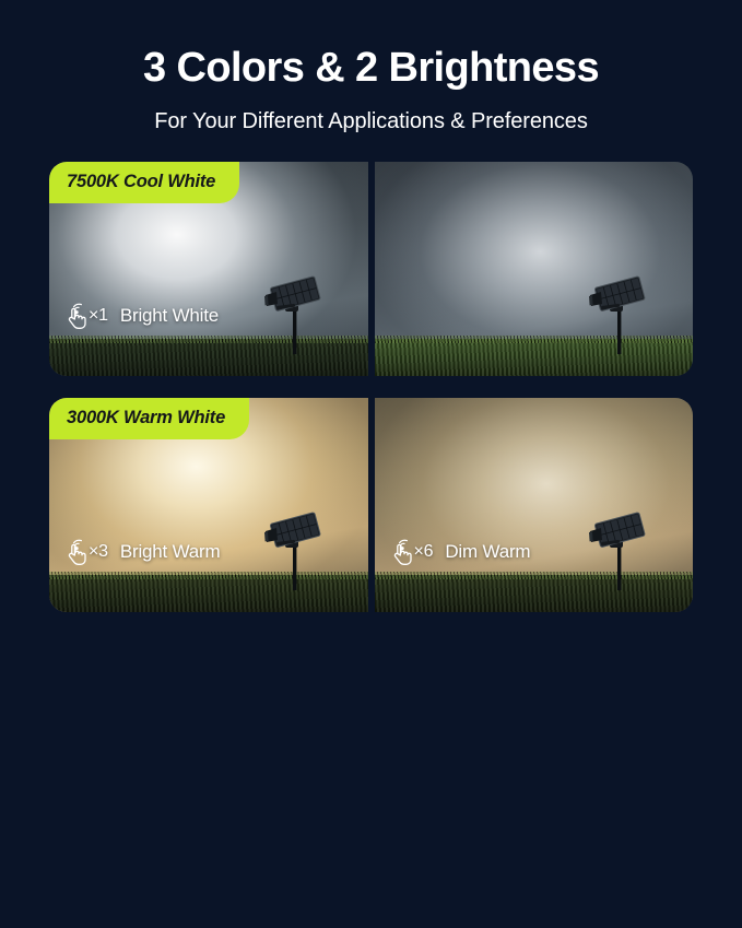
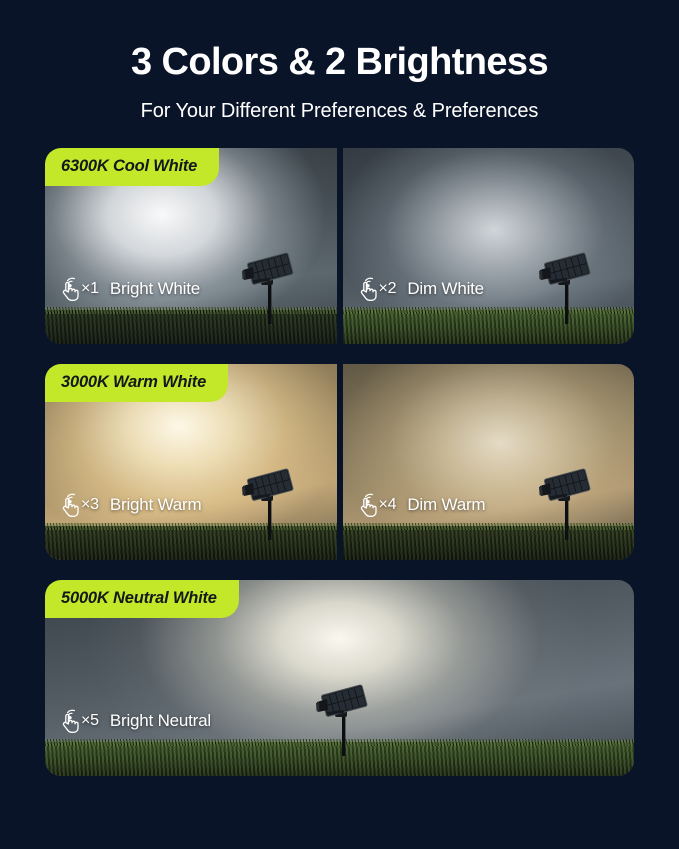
  3 Colors & 2 Brightness
- For Your Different Applications & Preferences
+ For Your Different Preferences & Preferences
- 7500K Cool White
+ 6300K Cool White
  ×1
  Bright White
+ ×2
+ Dim White
  3000K Warm White
  ×3
  Bright Warm
- ×6
+ ×4
  Dim Warm
+ 5000K Neutral White
+ ×5
+ Bright Neutral
